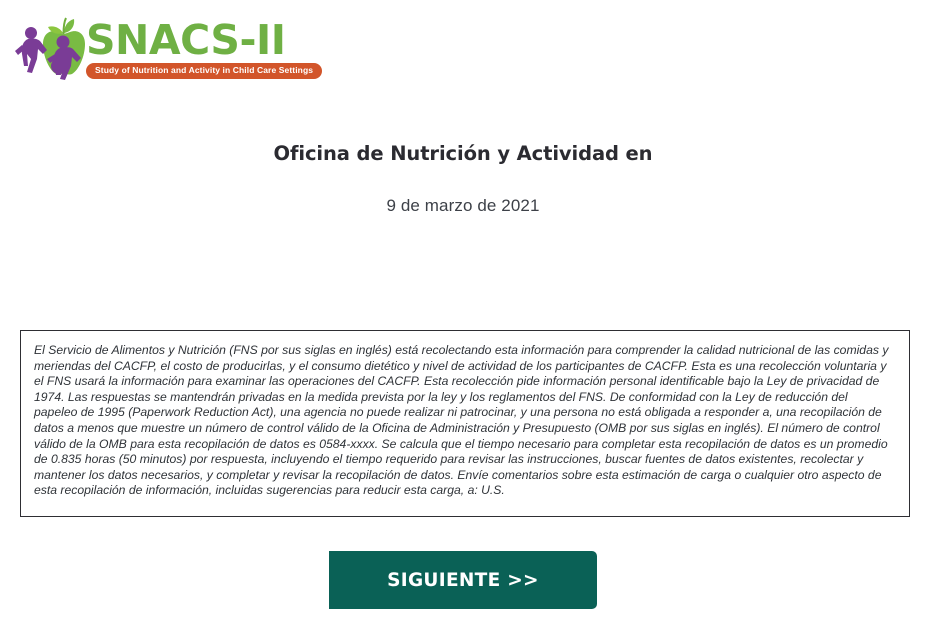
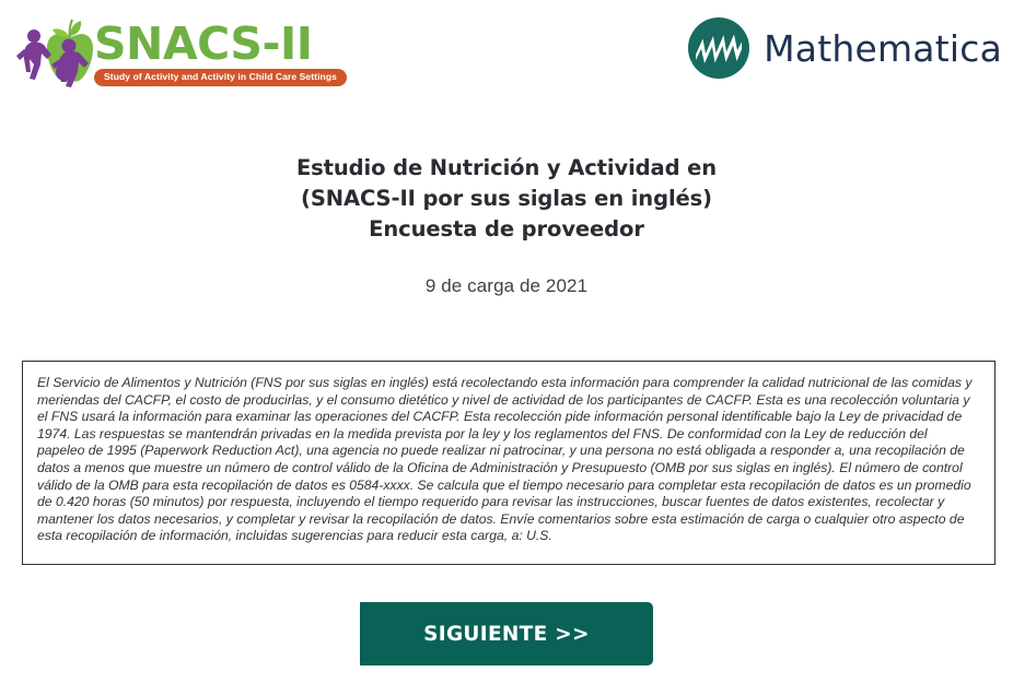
  SNACS-II
- Study of Nutrition and Activity in Child Care Settings
+ Study of Activity and Activity in Child Care Settings
+ Mathematica
- Oficina de Nutrición y Actividad en
+ Estudio de Nutrición y Actividad en
+ (SNACS-II por sus siglas en inglés)
+ Encuesta de proveedor
- 9 de marzo de 2021
+ 9 de carga de 2021
- El Servicio de Alimentos y Nutrición (FNS por sus siglas en inglés) está recolectando esta información para comprender la calidad nutricional de las comidas y meriendas del CACFP, el costo de producirlas, y el consumo dietético y nivel de actividad de los participantes de CACFP. Esta es una recolección voluntaria y el FNS usará la información para examinar las operaciones del CACFP. Esta recolección pide información personal identificable bajo la Ley de privacidad de 1974. Las respuestas se mantendrán privadas en la medida prevista por la ley y los reglamentos del FNS. De conformidad con la Ley de reducción del papeleo de 1995 (Paperwork Reduction Act), una agencia no puede realizar ni patrocinar, y una persona no está obligada a responder a, una recopilación de datos a menos que muestre un número de control válido de la Oficina de Administración y Presupuesto (OMB por sus siglas en inglés). El número de control válido de la OMB para esta recopilación de datos es 0584-xxxx. Se calcula que el tiempo necesario para completar esta recopilación de datos es un promedio de 0.835 horas (50 minutos) por respuesta, incluyendo el tiempo requerido para revisar las instrucciones, buscar fuentes de datos existentes, recolectar y mantener los datos necesarios, y completar y revisar la recopilación de datos. Envíe comentarios sobre esta estimación de carga o cualquier otro aspecto de esta recopilación de información, incluidas sugerencias para reducir esta carga, a: U.S.
+ El Servicio de Alimentos y Nutrición (FNS por sus siglas en inglés) está recolectando esta información para comprender la calidad nutricional de las comidas y meriendas del CACFP, el costo de producirlas, y el consumo dietético y nivel de actividad de los participantes de CACFP. Esta es una recolección voluntaria y el FNS usará la información para examinar las operaciones del CACFP. Esta recolección pide información personal identificable bajo la Ley de privacidad de 1974. Las respuestas se mantendrán privadas en la medida prevista por la ley y los reglamentos del FNS. De conformidad con la Ley de reducción del papeleo de 1995 (Paperwork Reduction Act), una agencia no puede realizar ni patrocinar, y una persona no está obligada a responder a, una recopilación de datos a menos que muestre un número de control válido de la Oficina de Administración y Presupuesto (OMB por sus siglas en inglés). El número de control válido de la OMB para esta recopilación de datos es 0584-xxxx. Se calcula que el tiempo necesario para completar esta recopilación de datos es un promedio de 0.420 horas (50 minutos) por respuesta, incluyendo el tiempo requerido para revisar las instrucciones, buscar fuentes de datos existentes, recolectar y mantener los datos necesarios, y completar y revisar la recopilación de datos. Envíe comentarios sobre esta estimación de carga o cualquier otro aspecto de esta recopilación de información, incluidas sugerencias para reducir esta carga, a: U.S.
  SIGUIENTE >>
